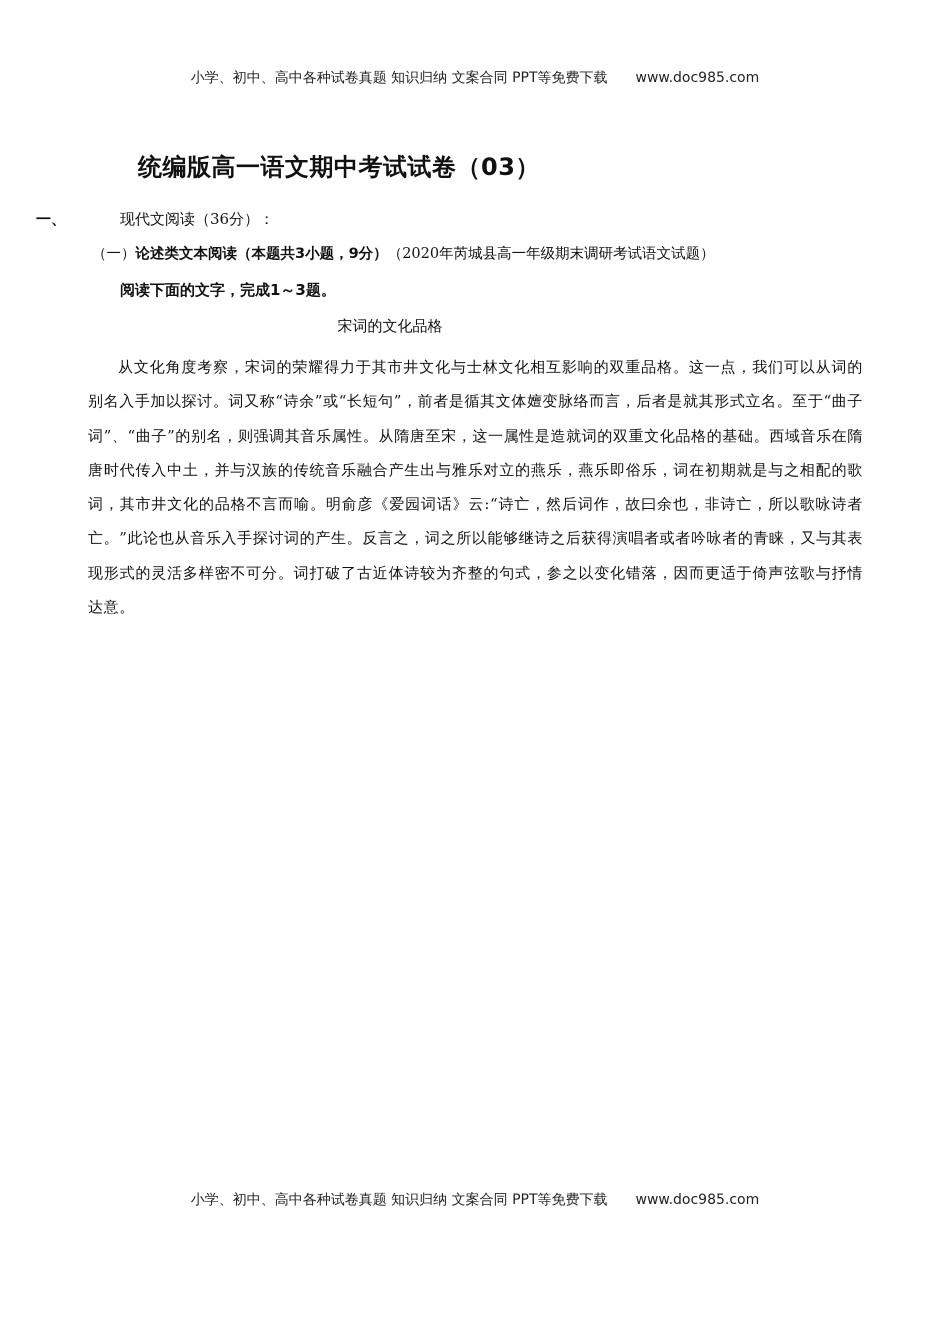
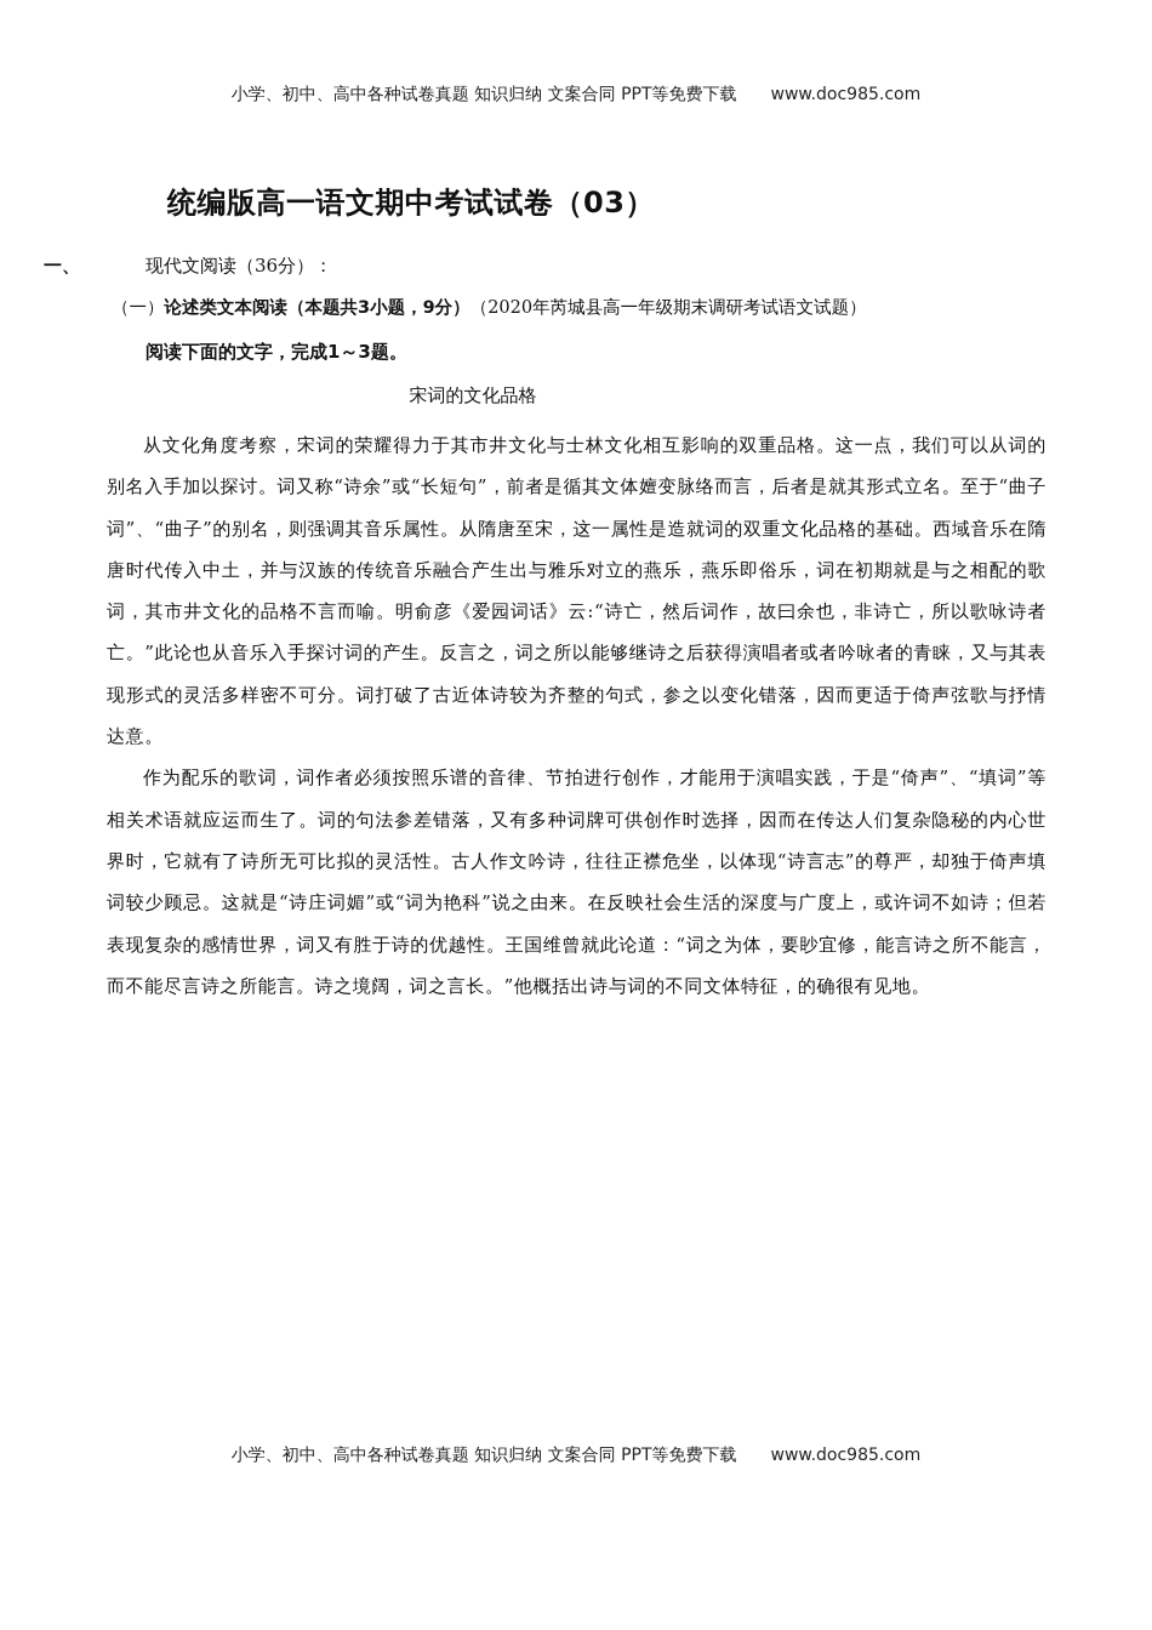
  小学、初中、高中各种试卷真题 知识归纳 文案合同 PPT等免费下载 www.doc985.com
  统编版高一语文期中考试试卷（03）
  一、 现代文阅读（36分）：
  （一）论述类文本阅读（本题共3小题，9分）（2020年芮城县高一年级期末调研考试语文试题）
  阅读下面的文字，完成1～3题。
  宋词的文化品格
  从文化角度考察，宋词的荣耀得力于其市井文化与士林文化相互影响的双重品格。这一点，我们可以从词的别名入手加以探讨。词又称“诗余”或“长短句”，前者是循其文体嬗变脉络而言，后者是就其形式立名。至于“曲子词”、“曲子”的别名，则强调其音乐属性。从隋唐至宋，这一属性是造就词的双重文化品格的基础。西域音乐在隋唐时代传入中土，并与汉族的传统音乐融合产生出与雅乐对立的燕乐，燕乐即俗乐，词在初期就是与之相配的歌词，其市井文化的品格不言而喻。明俞彦《爱园词话》云:“诗亡，然后词作，故曰余也，非诗亡，所以歌咏诗者亡。”此论也从音乐入手探讨词的产生。反言之，词之所以能够继诗之后获得演唱者或者吟咏者的青睐，又与其表现形式的灵活多样密不可分。词打破了古近体诗较为齐整的句式，参之以变化错落，因而更适于倚声弦歌与抒情达意。
+ 作为配乐的歌词，词作者必须按照乐谱的音律、节拍进行创作，才能用于演唱实践，于是“倚声”、“填词”等相关术语就应运而生了。词的句法参差错落，又有多种词牌可供创作时选择，因而在传达人们复杂隐秘的内心世界时，它就有了诗所无可比拟的灵活性。古人作文吟诗，往往正襟危坐，以体现“诗言志”的尊严，却独于倚声填词较少顾忌。这就是“诗庄词媚”或“词为艳科”说之由来。在反映社会生活的深度与广度上，或许词不如诗；但若表现复杂的感情世界，词又有胜于诗的优越性。王国维曾就此论道：“词之为体，要眇宜修，能言诗之所不能言，而不能尽言诗之所能言。诗之境阔，词之言长。”他概括出诗与词的不同文体特征，的确很有见地。
  小学、初中、高中各种试卷真题 知识归纳 文案合同 PPT等免费下载 www.doc985.com
